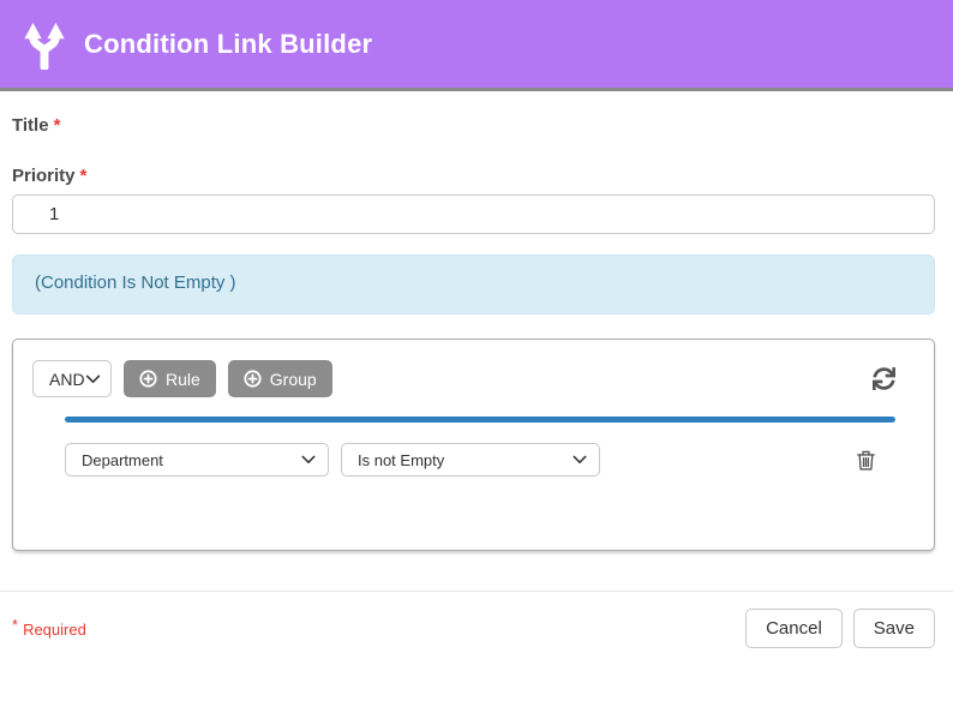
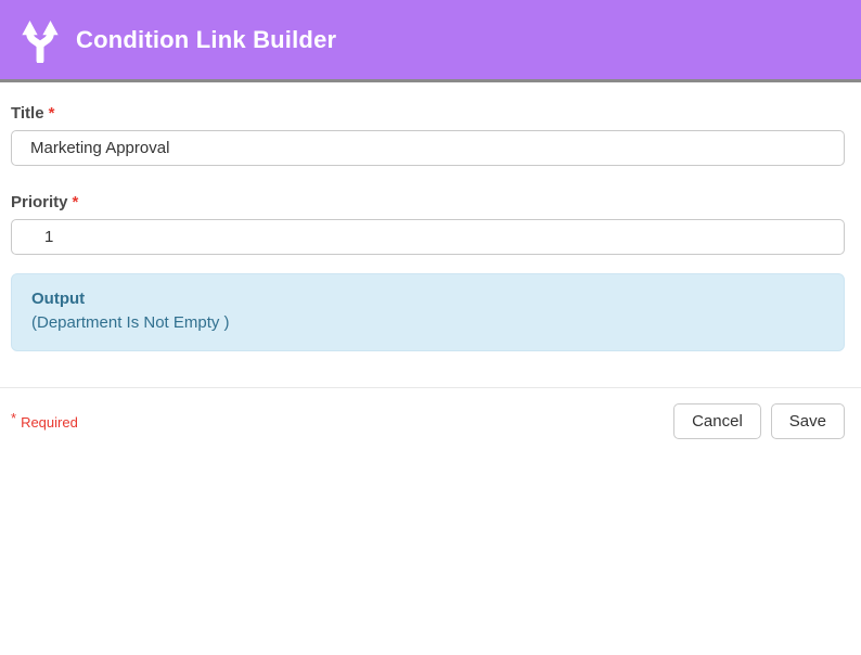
  Condition Link Builder
  Title *
+ Marketing Approval
  Priority *
  1
+ Output
- (Condition Is Not Empty )
+ (Department Is Not Empty )
- AND
- Rule
- Group
- Department
- Is not Empty
  * Required
  Cancel
  Save
